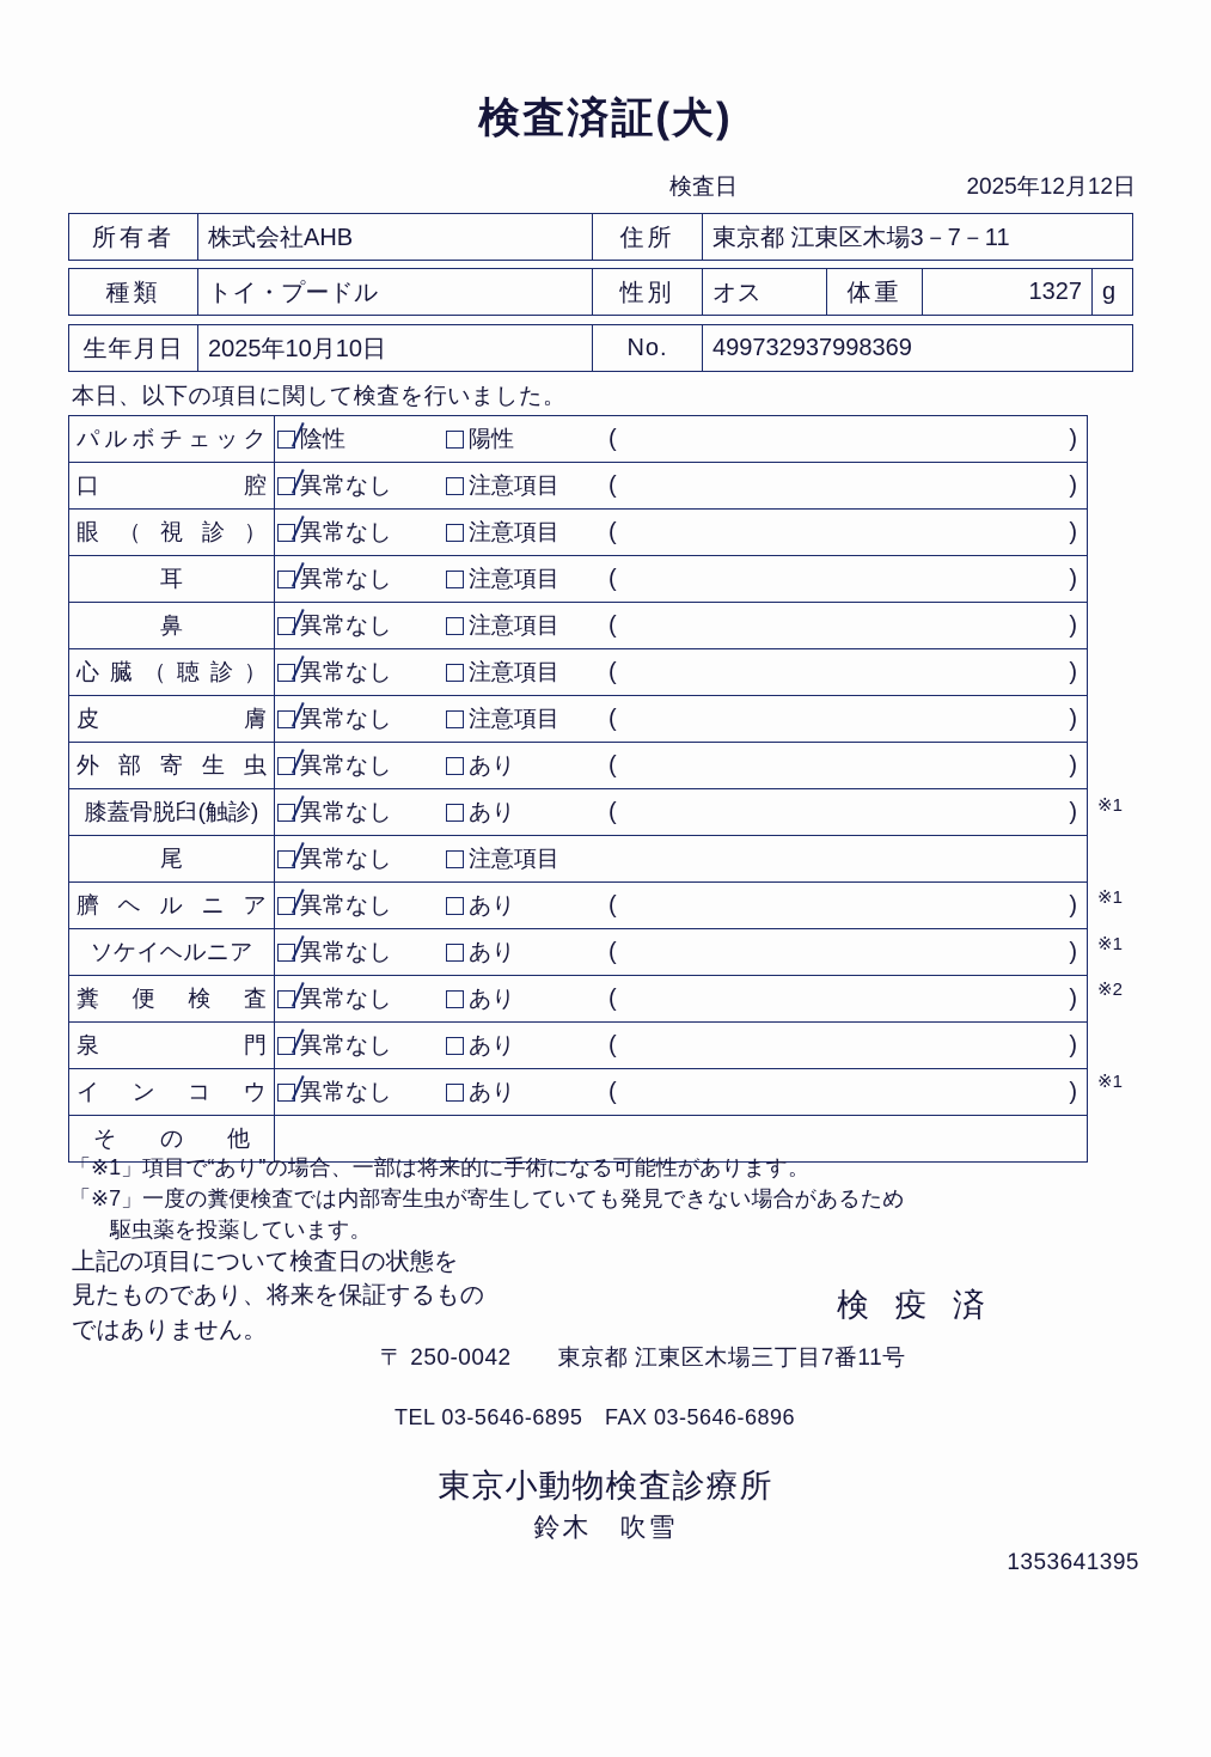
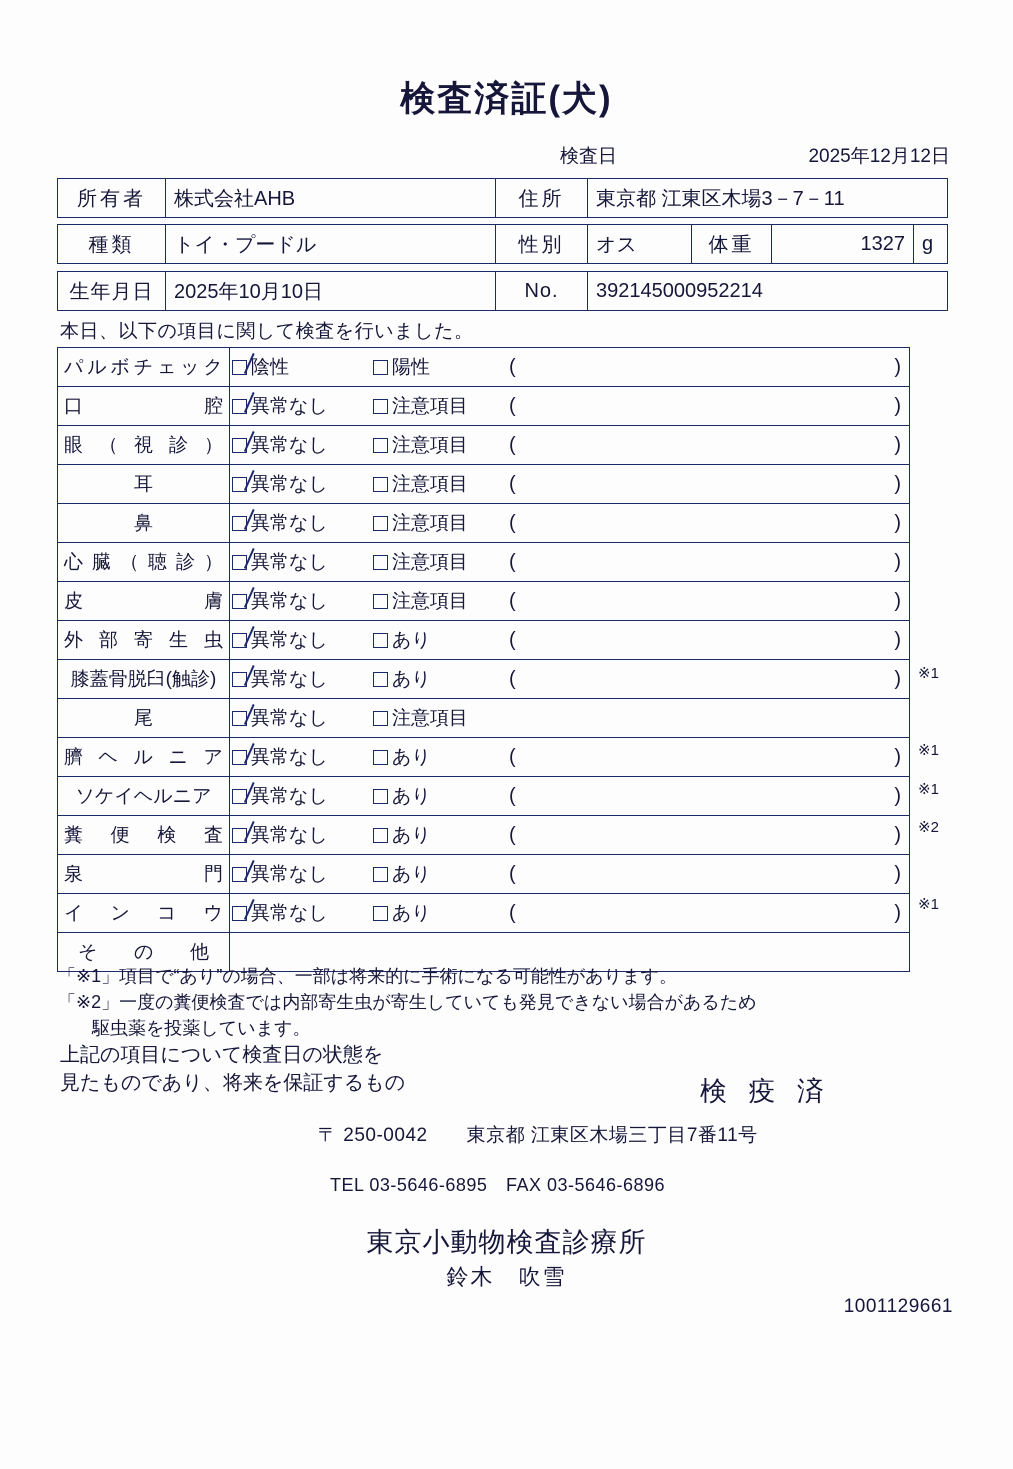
  検査済証(犬)
  検査日
  2025年12月12日
  所有者	株式会社AHB	住所	東京都 江東区木場3－7－11
  種類	トイ・プードル	性別	オス	体重	1327	g
- 生年月日	2025年10月10日	No.	499732937998369
+ 生年月日	2025年10月10日	No.	392145000952214
  本日、以下の項目に関して検査を行いました。
  パ ル ボ チ ェ ッ ク	陰性 陽性 ( )
  口 腔	異常なし 注意項目 ( )
  眼 （ 視 診 ）	異常なし 注意項目 ( )
  耳	異常なし 注意項目 ( )
  鼻	異常なし 注意項目 ( )
  心 臓 （ 聴 診 ）	異常なし 注意項目 ( )
  皮 膚	異常なし 注意項目 ( )
  外 部 寄 生 虫	異常なし あり ( )
  膝蓋骨脱臼(触診)	異常なし あり ( )
  尾	異常なし 注意項目
  臍 ヘ ル ニ ア	異常なし あり ( )
  ソケイヘルニア	異常なし あり ( )
  糞 便 検 査	異常なし あり ( )
  泉 門	異常なし あり ( )
  イ ン コ ウ	異常なし あり ( )
  そ の 他
  「※1」項目で“あり”の場合、一部は将来的に手術になる可能性があります。
- 「※7」一度の糞便検査では内部寄生虫が寄生していても発見できない場合があるため
+ 「※2」一度の糞便検査では内部寄生虫が寄生していても発見できない場合があるため
  駆虫薬を投薬しています。
  上記の項目について検査日の状態を
  見たものであり、将来を保証するもの
- ではありません。
  検 疫 済
  〒 250-0042 東京都 江東区木場三丁目7番11号
  TEL 03-5646-6895 FAX 03-5646-6896
  東京小動物検査診療所
  鈴木 吹雪
- 1353641395
+ 1001129661
  ※1
  ※1
  ※1
  ※2
  ※1
